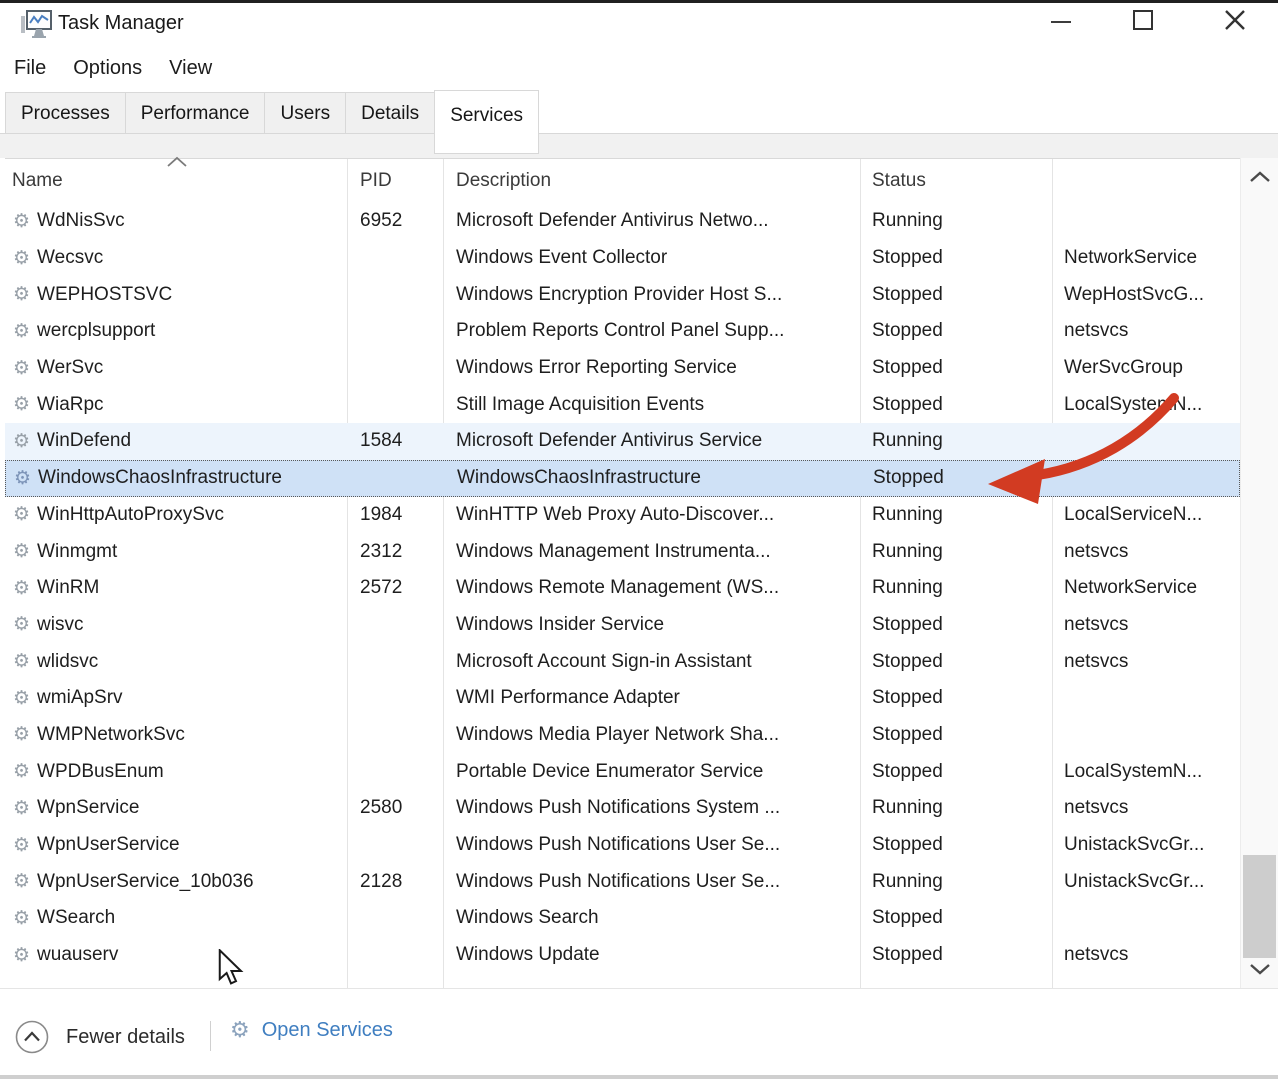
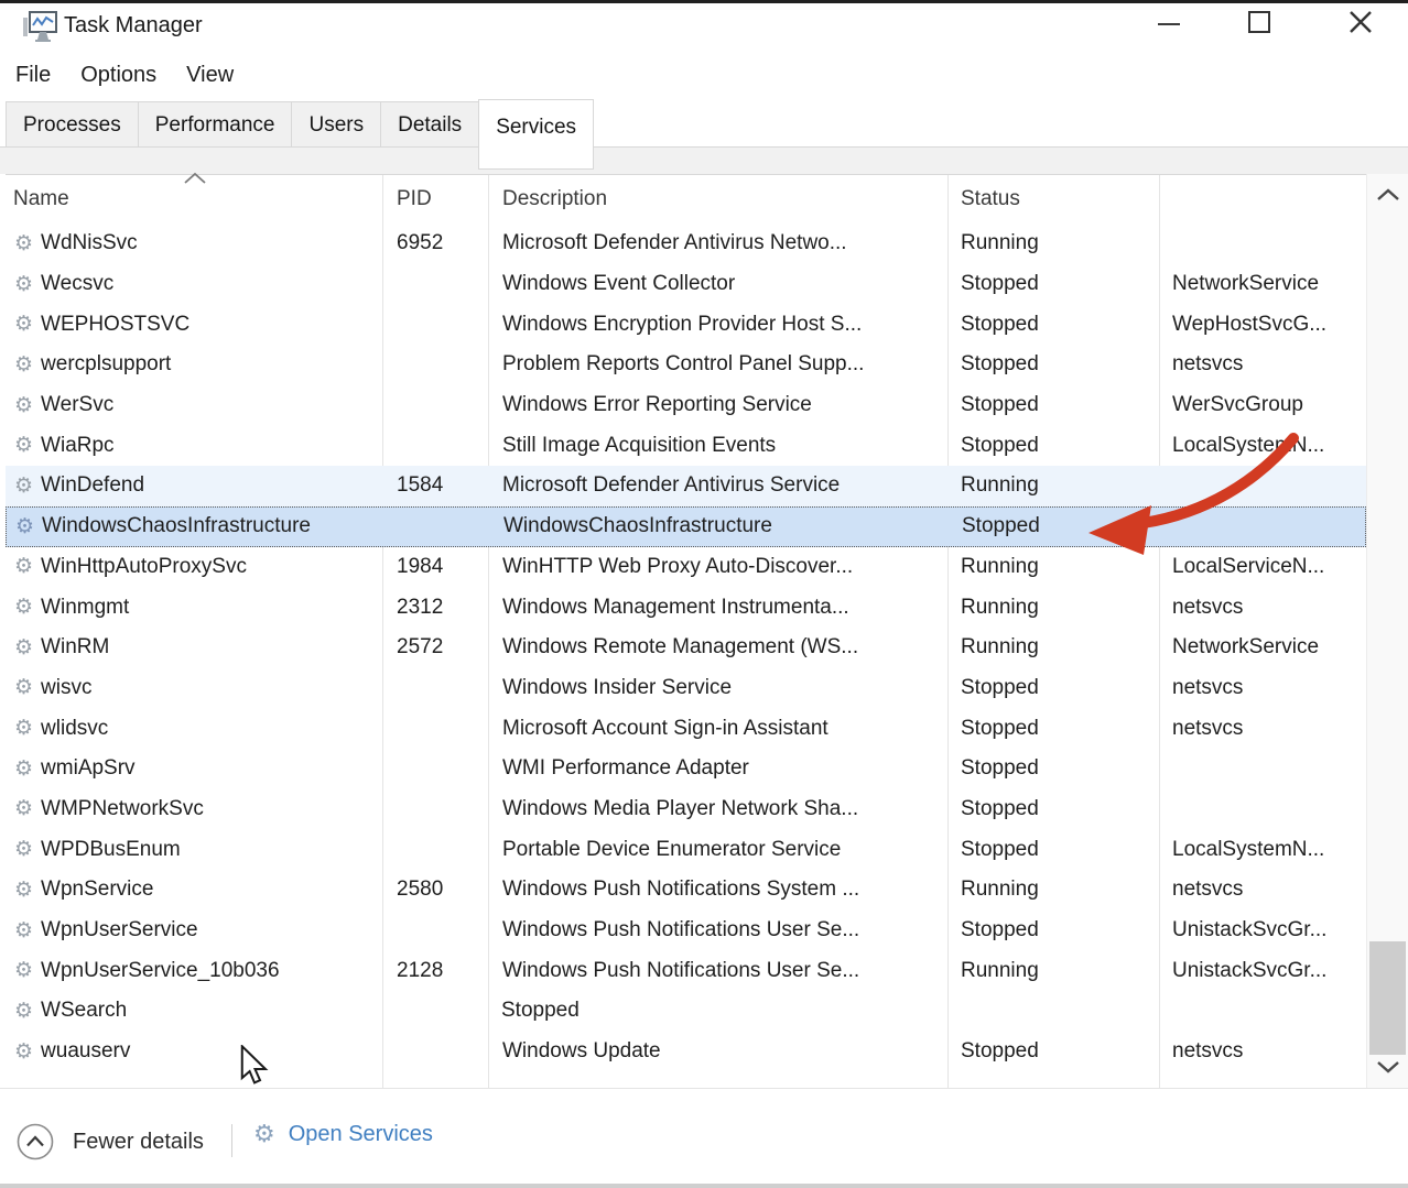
  Task Manager
  File
  Options
  View
  Processes
  Performance
  Users
  Details
  Services
  Name
  PID
  Description
  Status
  ⚙
  WdNisSvc
  6952
  Microsoft Defender Antivirus Netwo...
  Running
  ⚙
  Wecsvc
  Windows Event Collector
  Stopped
  NetworkService
  ⚙
  WEPHOSTSVC
  Windows Encryption Provider Host S...
  Stopped
  WepHostSvcG...
  ⚙
  wercplsupport
  Problem Reports Control Panel Supp...
  Stopped
  netsvcs
  ⚙
  WerSvc
  Windows Error Reporting Service
  Stopped
  WerSvcGroup
  ⚙
  WiaRpc
  Still Image Acquisition Events
  Stopped
  LocalSysteN...
  ⚙
  WinDefend
  1584
  Microsoft Defender Antivirus Service
  Running
  ⚙
  WindowsChaosInfrastructure
  WindowsChaosInfrastructure
  Stopped
  ⚙
  WinHttpAutoProxySvc
  1984
  WinHTTP Web Proxy Auto-Discover...
  Running
  LocalServiceN...
  ⚙
  Winmgmt
  2312
  Windows Management Instrumenta...
  Running
  netsvcs
  ⚙
  WinRM
  2572
  Windows Remote Management (WS...
  Running
  NetworkService
  ⚙
  wisvc
  Windows Insider Service
  Stopped
  netsvcs
  ⚙
  wlidsvc
  Microsoft Account Sign-in Assistant
  Stopped
  netsvcs
  ⚙
  wmiApSrv
  WMI Performance Adapter
  Stopped
  ⚙
  WMPNetworkSvc
  Windows Media Player Network Sha...
  Stopped
  ⚙
  WPDBusEnum
  Portable Device Enumerator Service
  Stopped
  LocalSystemN...
  ⚙
  WpnService
  2580
  Windows Push Notifications System ...
  Running
  netsvcs
  ⚙
  WpnUserService
  Windows Push Notifications User Se...
  Stopped
  UnistackSvcGr...
  ⚙
  WpnUserService_10b036
  2128
  Windows Push Notifications User Se...
  Running
  UnistackSvcGr...
  ⚙
  WSearch
- Windows Search
  Stopped
  ⚙
  wuauserv
  Windows Update
  Stopped
  netsvcs
  Fewer details
  ⚙
  Open Services
